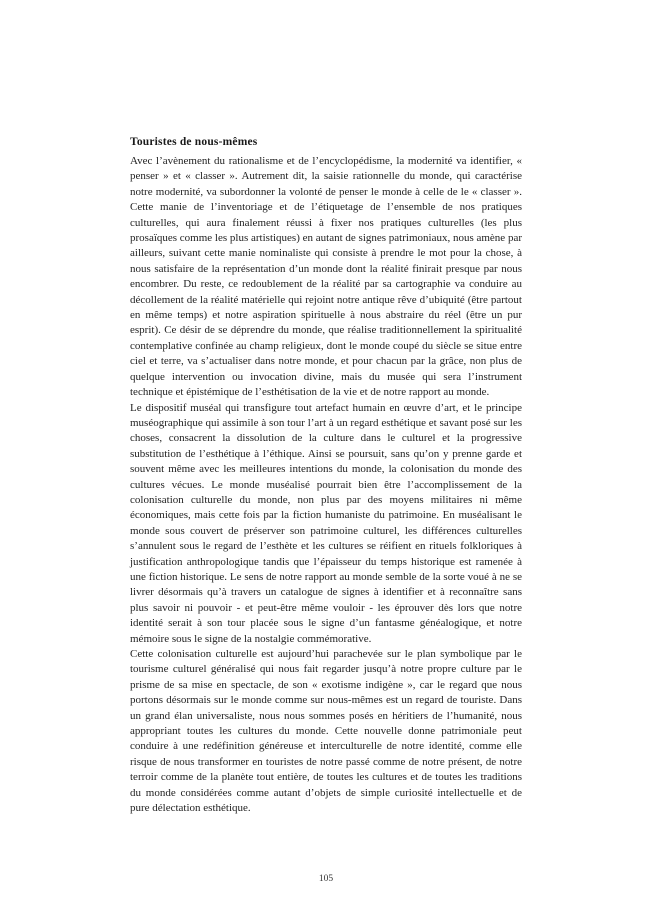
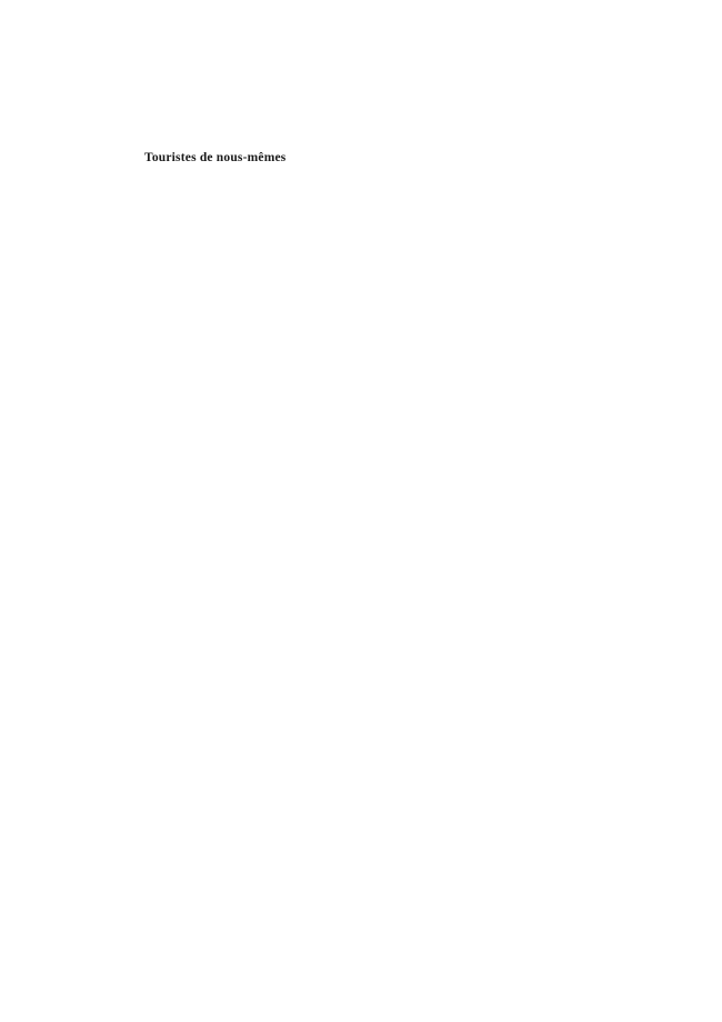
  Touristes de nous-mêmes
- Avec l’avènement du rationalisme et de l’encyclopédisme, la modernité va identifier, « penser » et « classer ». Autrement dit, la saisie rationnelle du monde, qui caractérise notre modernité, va subordonner la volonté de penser le monde à celle de le « classer ». Cette manie de l’inventoriage et de l’étiquetage de l’ensemble de nos pratiques culturelles, qui aura finalement réussi à fixer nos pratiques culturelles (les plus prosaïques comme les plus artistiques) en autant de signes patrimoniaux, nous amène par ailleurs, suivant cette manie nominaliste qui consiste à prendre le mot pour la chose, à nous satisfaire de la représentation d’un monde dont la réalité finirait presque par nous encombrer. Du reste, ce redoublement de la réalité par sa cartographie va conduire au décollement de la réalité matérielle qui rejoint notre antique rêve d’ubiquité (être partout en même temps) et notre aspiration spirituelle à nous abstraire du réel (être un pur esprit). Ce désir de se déprendre du monde, que réalise traditionnellement la spiritualité contemplative confinée au champ religieux, dont le monde coupé du siècle se situe entre ciel et terre, va s’actualiser dans notre monde, et pour chacun par la grâce, non plus de quelque intervention ou invocation divine, mais du musée qui sera l’instrument technique et épistémique de l’esthétisation de la vie et de notre rapport au monde.
- Le dispositif muséal qui transfigure tout artefact humain en œuvre d’art, et le principe muséographique qui assimile à son tour l’art à un regard esthétique et savant posé sur les choses, consacrent la dissolution de la culture dans le culturel et la progressive substitution de l’esthétique à l’éthique. Ainsi se poursuit, sans qu’on y prenne garde et souvent même avec les meilleures intentions du monde, la colonisation du monde des cultures vécues. Le monde muséalisé pourrait bien être l’accomplissement de la colonisation culturelle du monde, non plus par des moyens militaires ni même économiques, mais cette fois par la fiction humaniste du patrimoine. En muséalisant le monde sous couvert de préserver son patrimoine culturel, les différences culturelles s’annulent sous le regard de l’esthète et les cultures se réifient en rituels folkloriques à justification anthropologique tandis que l’épaisseur du temps historique est ramenée à une fiction historique. Le sens de notre rapport au monde semble de la sorte voué à ne se livrer désormais qu’à travers un catalogue de signes à identifier et à reconnaître sans plus savoir ni pouvoir - et peut-être même vouloir - les éprouver dès lors que notre identité serait à son tour placée sous le signe d’un fantasme généalogique, et notre mémoire sous le signe de la nostalgie commémorative.
- Cette colonisation culturelle est aujourd’hui parachevée sur le plan symbolique par le tourisme culturel généralisé qui nous fait regarder jusqu’à notre propre culture par le prisme de sa mise en spectacle, de son « exotisme indigène », car le regard que nous portons désormais sur le monde comme sur nous-mêmes est un regard de touriste. Dans un grand élan universaliste, nous nous sommes posés en héritiers de l’humanité, nous appropriant toutes les cultures du monde. Cette nouvelle donne patrimoniale peut conduire à une redéfinition généreuse et interculturelle de notre identité, comme elle risque de nous transformer en touristes de notre passé comme de notre présent, de notre terroir comme de la planète tout entière, de toutes les cultures et de toutes les traditions du monde considérées comme autant d’objets de simple curiosité intellectuelle et de pure délectation esthétique.
- 105
